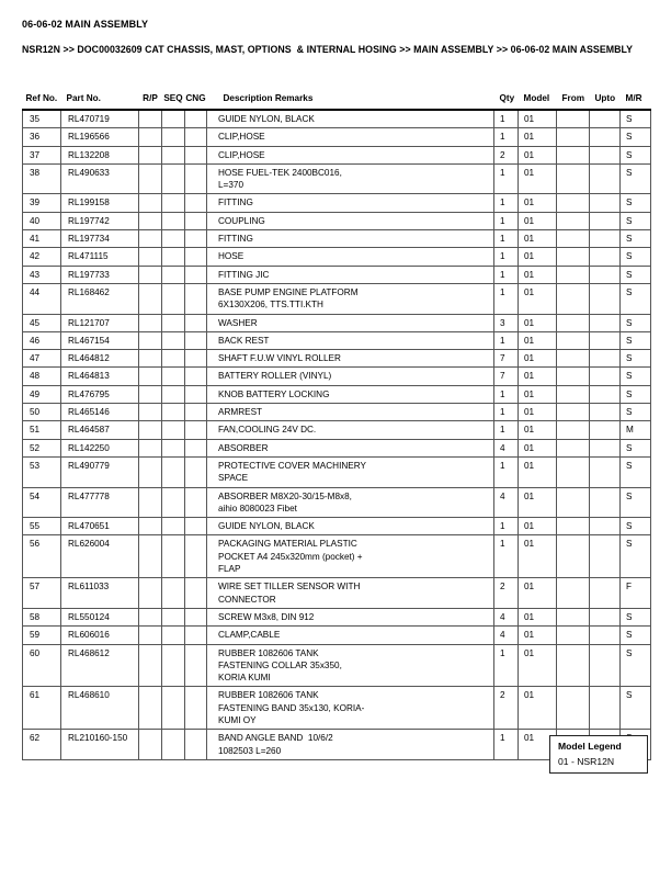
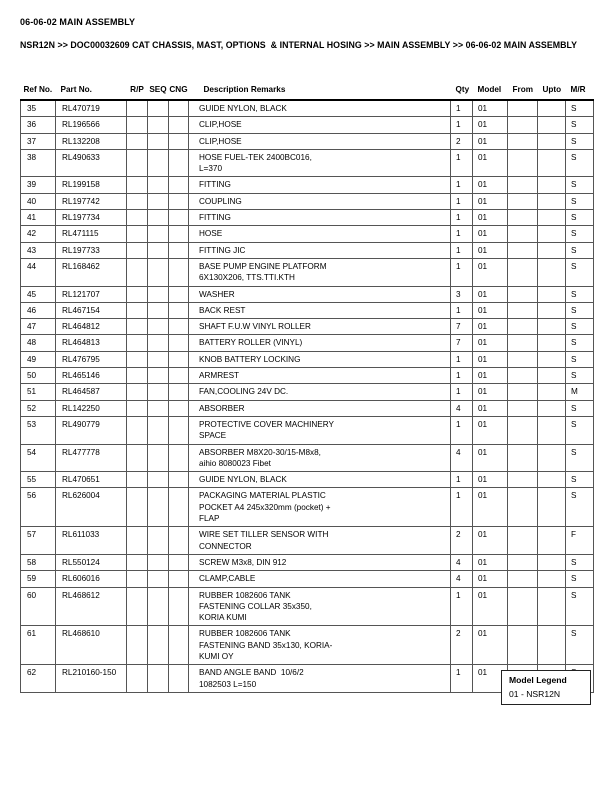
  06-06-02 MAIN ASSEMBLY
  NSR12N >> DOC00032609 CAT CHASSIS, MAST, OPTIONS & INTERNAL HOSING >> MAIN ASSEMBLY >> 06-06-02 MAIN ASSEMBLY
  Ref No.	Part No.	R/P	SEQ	CNG	Description Remarks	Qty	Model	From	Upto	M/R
  35	RL470719				GUIDE NYLON, BLACK	1	01			S
  36	RL196566				CLIP,HOSE	1	01			S
  37	RL132208				CLIP,HOSE	2	01			S
  38	RL490633				HOSE FUEL-TEK 2400BC016, L=370	1	01			S
  39	RL199158				FITTING	1	01			S
  40	RL197742				COUPLING	1	01			S
  41	RL197734				FITTING	1	01			S
  42	RL471115				HOSE	1	01			S
  43	RL197733				FITTING JIC	1	01			S
  44	RL168462				BASE PUMP ENGINE PLATFORM 6X130X206, TTS.TTI.KTH	1	01			S
  45	RL121707				WASHER	3	01			S
  46	RL467154				BACK REST	1	01			S
  47	RL464812				SHAFT F.U.W VINYL ROLLER	7	01			S
  48	RL464813				BATTERY ROLLER (VINYL)	7	01			S
  49	RL476795				KNOB BATTERY LOCKING	1	01			S
  50	RL465146				ARMREST	1	01			S
  51	RL464587				FAN,COOLING 24V DC.	1	01			M
  52	RL142250				ABSORBER	4	01			S
  53	RL490779				PROTECTIVE COVER MACHINERY SPACE	1	01			S
  54	RL477778				ABSORBER M8X20-30/15-M8x8, aihio 8080023 Fibet	4	01			S
  55	RL470651				GUIDE NYLON, BLACK	1	01			S
  56	RL626004				PACKAGING MATERIAL PLASTIC POCKET A4 245x320mm (pocket) + FLAP	1	01			S
  57	RL611033				WIRE SET TILLER SENSOR WITH CONNECTOR	2	01			F
  58	RL550124				SCREW M3x8, DIN 912	4	01			S
  59	RL606016				CLAMP,CABLE	4	01			S
  60	RL468612				RUBBER 1082606 TANK FASTENING COLLAR 35x350, KORIA KUMI	1	01			S
  61	RL468610				RUBBER 1082606 TANK FASTENING BAND 35x130, KORIA- KUMI OY	2	01			S
- 62	RL210160-150				BAND ANGLE BAND 10/6/2 1082503 L=260	1	01
+ 62	RL210160-150				BAND ANGLE BAND 10/6/2 1082503 L=150	1	01
  Model Legend
  01 - NSR12N
